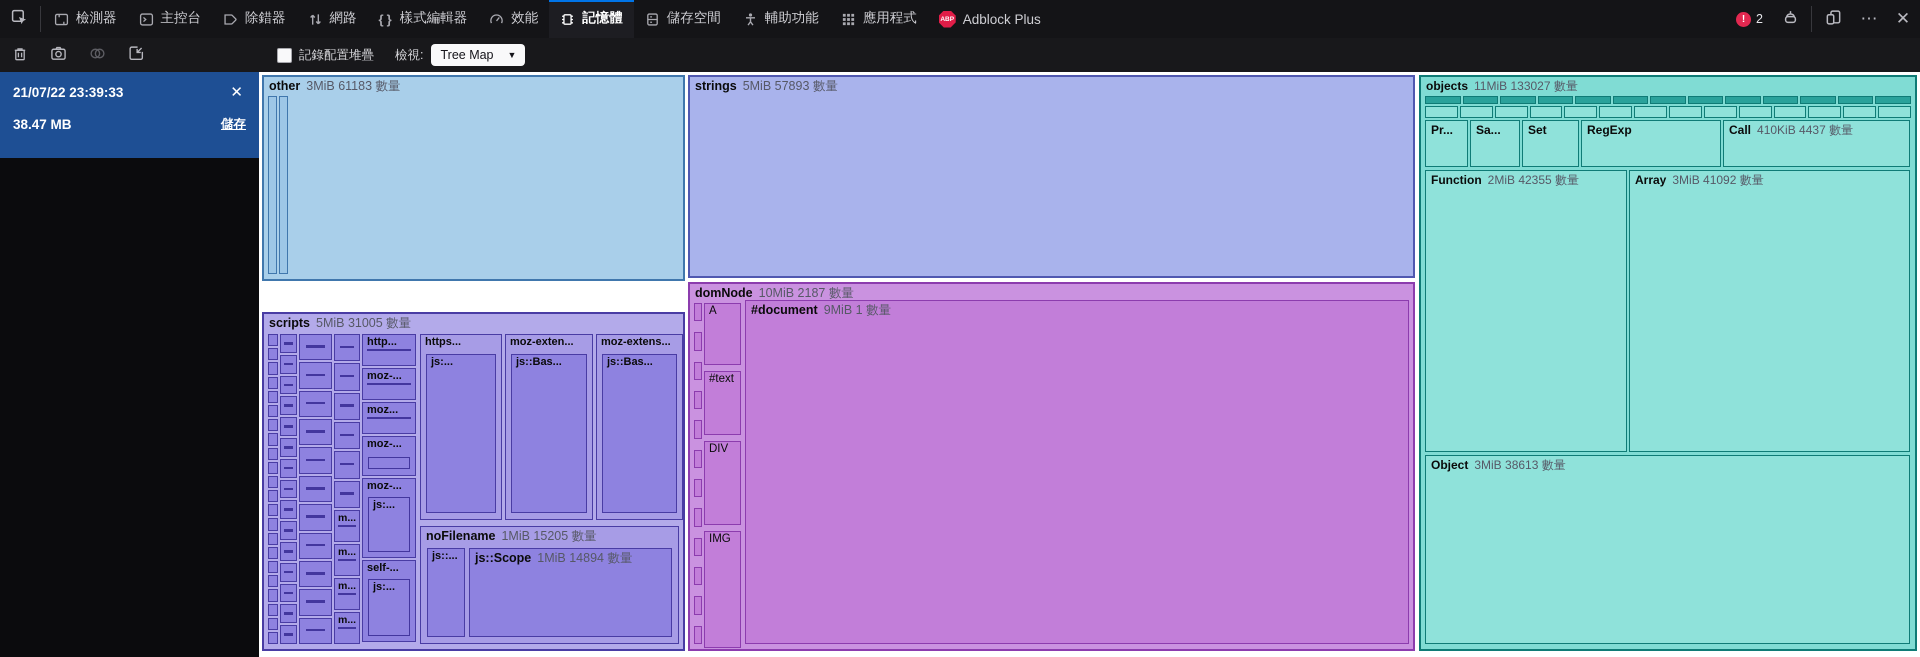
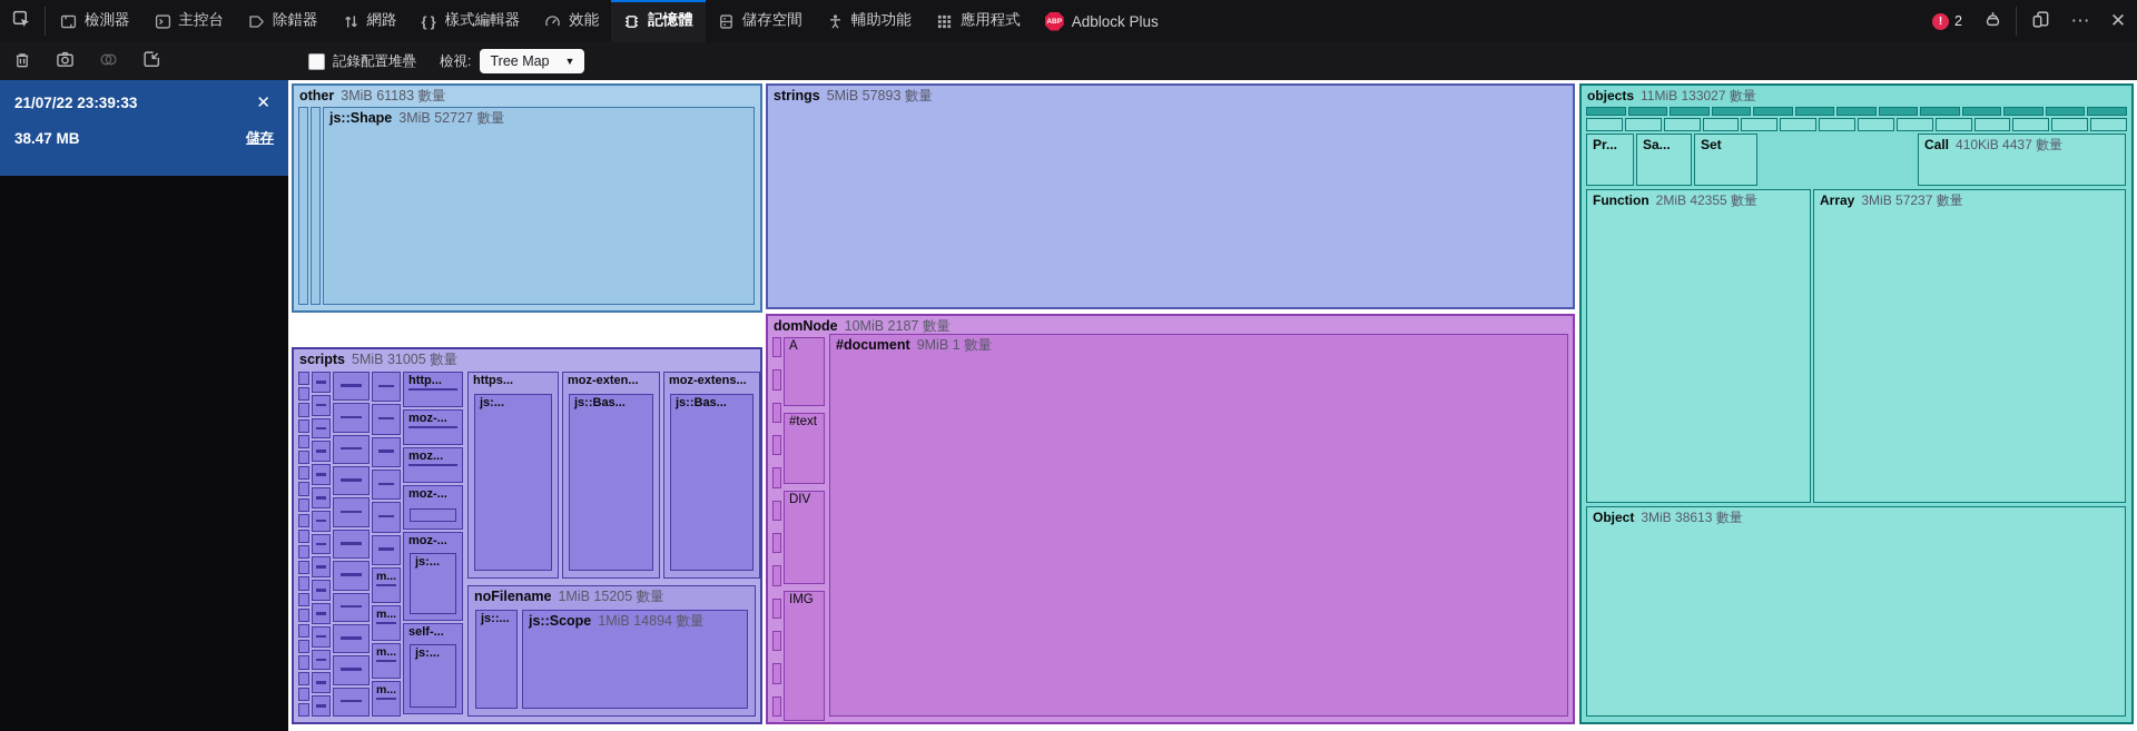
  檢測器
  主控台
  除錯器
  網路
  { }
  樣式編輯器
  效能
  記憶體
  儲存空間
  輔助功能
  應用程式
  Adblock Plus
  !
  2
  ⋯
  ✕
  記錄配置堆疊
  檢視:
  Tree Map
  ▼
  21/07/22 23:39:33
  ✕
  38.47 MB
  儲存
  other
  3MiB 61183 數量
+ js::Shape
+ 3MiB 52727 數量
  strings
  5MiB 57893 數量
  scripts
  5MiB 31005 數量
  m...
  m...
  m...
  m...
  http...
  moz-...
  moz...
  moz-...
  moz-...
  js:...
  self-...
  js:...
  https...
  js:...
  moz-exten...
  js::Bas...
  moz-extens...
  js::Bas...
  noFilename
  1MiB 15205 數量
  js::...
  js::Scope
  1MiB 14894 數量
  domNode
  10MiB 2187 數量
  A
  #text
  DIV
  IMG
  #document
  9MiB 1 數量
  objects
  11MiB 133027 數量
  Pr...
  Sa...
  Set
- RegExp
  Call
  410KiB 4437 數量
  Function
  2MiB 42355 數量
  Array
- 3MiB 41092 數量
+ 3MiB 57237 數量
  Object
  3MiB 38613 數量
